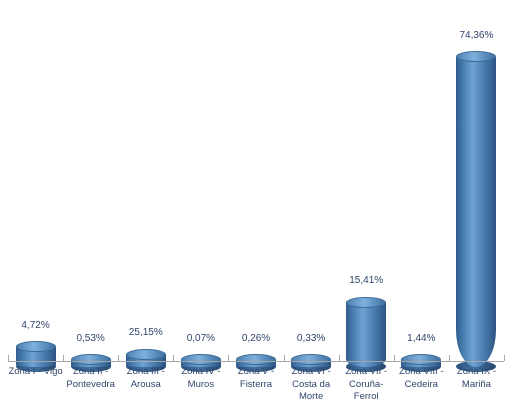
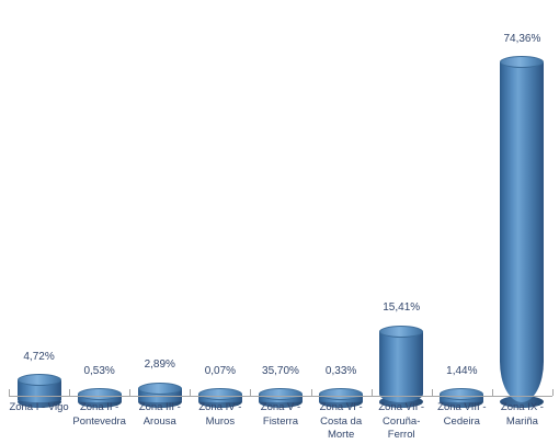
  4,72%
  0,53%
- 25,15%
+ 2,89%
  0,07%
- 0,26%
+ 35,70%
  0,33%
  15,41%
  1,44%
  74,36%
  Zona I - Vigo
  Zona II -
  Pontevedra
  Zona III -
  Arousa
  Zona IV -
  Muros
  Zona V -
  Fisterra
  Zona VI -
  Costa da
  Morte
  Zona VII -
  Coruña-
  Ferrol
  Zona VIII -
  Cedeira
  Zona IX -
  Mariña
